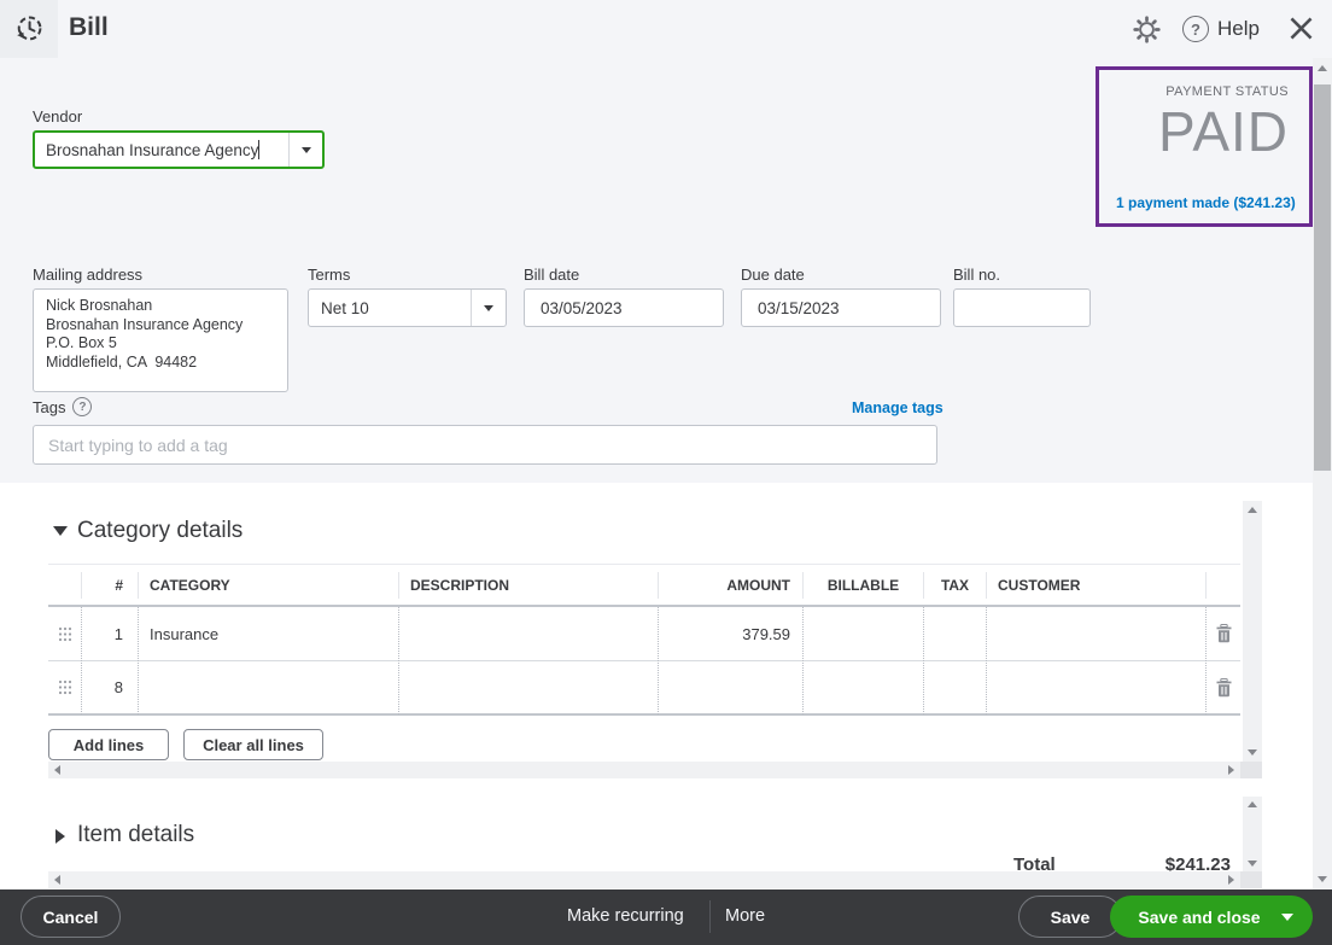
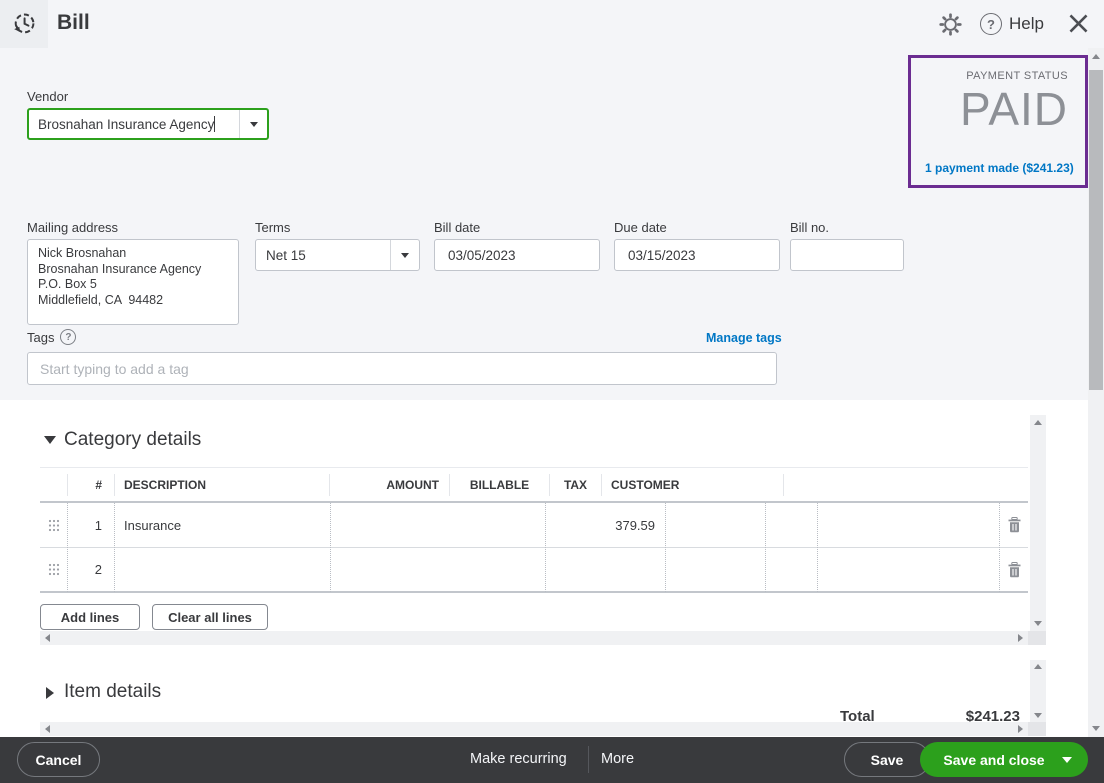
  Bill
  ?
  Help
  PAYMENT STATUS
  PAID
  1 payment made ($241.23)
  Vendor
  Brosnahan Insurance Agency
  Mailing address
  Nick Brosnahan
  Brosnahan Insurance Agency
  P.O. Box 5
  Middlefield, CA 94482
  Terms
- Net 10
+ Net 15
  Bill date
  03/05/2023
  Due date
  03/15/2023
  Bill no.
  Tags
  ?
  Manage tags
  Start typing to add a tag
  Category details
  #
- CATEGORY
  DESCRIPTION
  AMOUNT
  BILLABLE
  TAX
  CUSTOMER
  1
  Insurance
  379.59
- 8
+ 2
  Add lines
  Clear all lines
  Item details
  Total
  $241.23
  Cancel
  Make recurring
  More
  Save
  Save and close
